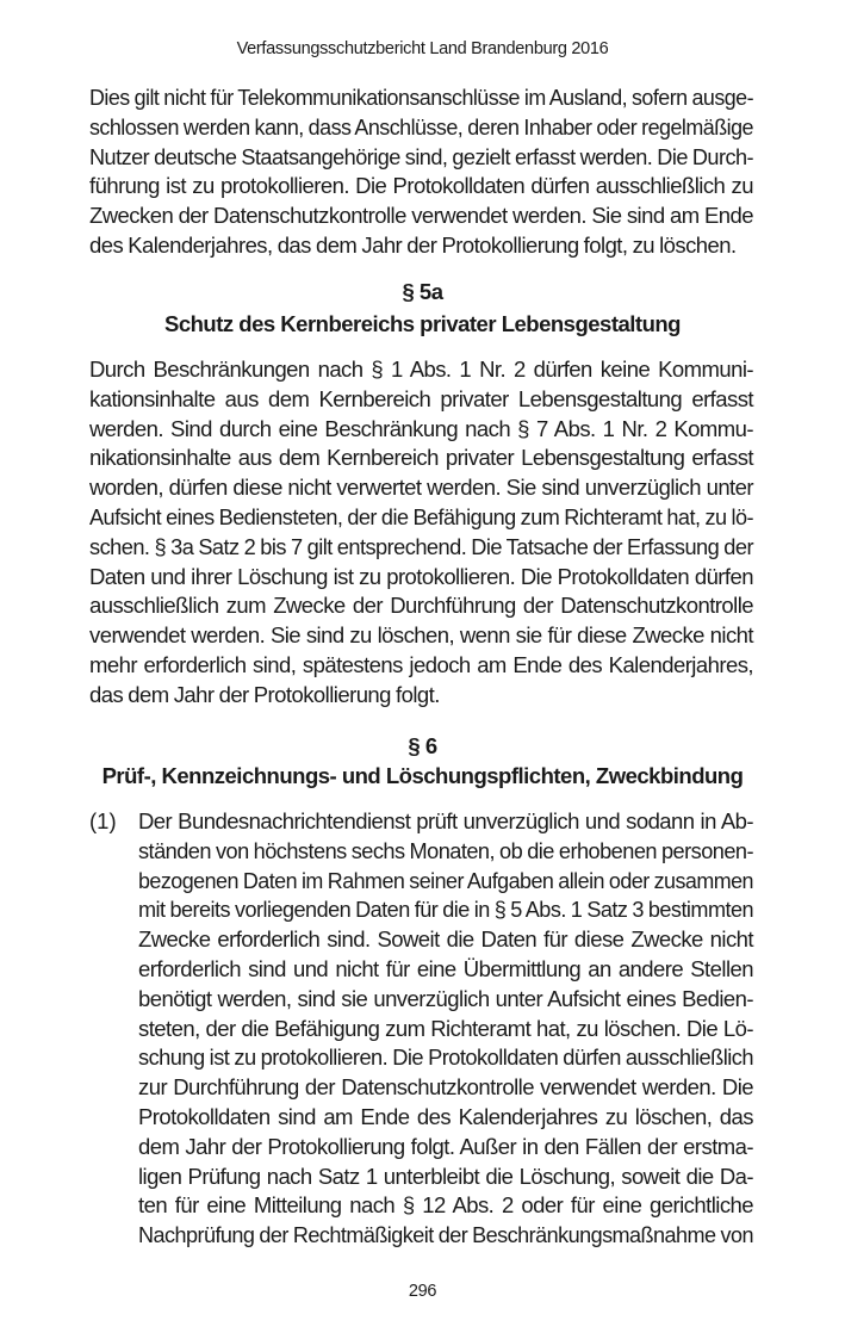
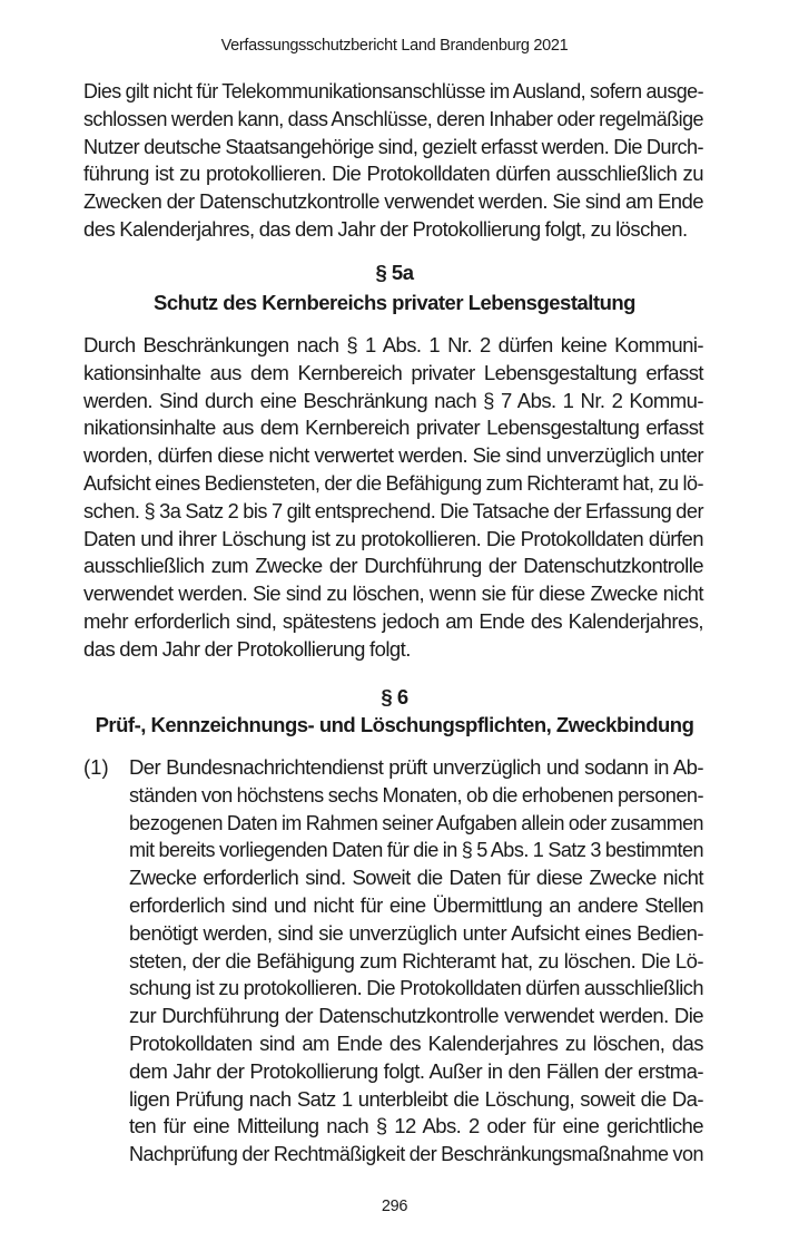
- Verfassungsschutzbericht Land Brandenburg 2016
+ Verfassungsschutzbericht Land Brandenburg 2021
  Dies gilt nicht für Telekommunikationsanschlüsse im Ausland, sofern ausge-
  schlossen werden kann, dass Anschlüsse, deren Inhaber oder regelmäßige
  Nutzer deutsche Staatsangehörige sind, gezielt erfasst werden. Die Durch-
  führung ist zu protokollieren. Die Protokolldaten dürfen ausschließlich zu
  Zwecken der Datenschutzkontrolle verwendet werden. Sie sind am Ende
  des Kalenderjahres, das dem Jahr der Protokollierung folgt, zu löschen.
  § 5a
  Schutz des Kernbereichs privater Lebensgestaltung
  Durch Beschränkungen nach § 1 Abs. 1 Nr. 2 dürfen keine Kommuni-
  kationsinhalte aus dem Kernbereich privater Lebensgestaltung erfasst
  werden. Sind durch eine Beschränkung nach § 7 Abs. 1 Nr. 2 Kommu-
  nikationsinhalte aus dem Kernbereich privater Lebensgestaltung erfasst
  worden, dürfen diese nicht verwertet werden. Sie sind unverzüglich unter
  Aufsicht eines Bediensteten, der die Befähigung zum Richteramt hat, zu lö-
  schen. § 3a Satz 2 bis 7 gilt entsprechend. Die Tatsache der Erfassung der
  Daten und ihrer Löschung ist zu protokollieren. Die Protokolldaten dürfen
  ausschließlich zum Zwecke der Durchführung der Datenschutzkontrolle
  verwendet werden. Sie sind zu löschen, wenn sie für diese Zwecke nicht
  mehr erforderlich sind, spätestens jedoch am Ende des Kalenderjahres,
  das dem Jahr der Protokollierung folgt.
  § 6
  Prüf-, Kennzeichnungs- und Löschungspflichten, Zweckbindung
  (1)
  Der Bundesnachrichtendienst prüft unverzüglich und sodann in Ab-
  ständen von höchstens sechs Monaten, ob die erhobenen personen-
  bezogenen Daten im Rahmen seiner Aufgaben allein oder zusammen
  mit bereits vorliegenden Daten für die in § 5 Abs. 1 Satz 3 bestimmten
  Zwecke erforderlich sind. Soweit die Daten für diese Zwecke nicht
  erforderlich sind und nicht für eine Übermittlung an andere Stellen
  benötigt werden, sind sie unverzüglich unter Aufsicht eines Bedien-
  steten, der die Befähigung zum Richteramt hat, zu löschen. Die Lö-
  schung ist zu protokollieren. Die Protokolldaten dürfen ausschließlich
  zur Durchführung der Datenschutzkontrolle verwendet werden. Die
  Protokolldaten sind am Ende des Kalenderjahres zu löschen, das
  dem Jahr der Protokollierung folgt. Außer in den Fällen der erstma-
  ligen Prüfung nach Satz 1 unterbleibt die Löschung, soweit die Da-
  ten für eine Mitteilung nach § 12 Abs. 2 oder für eine gerichtliche
  Nachprüfung der Rechtmäßigkeit der Beschränkungsmaßnahme von
  296
